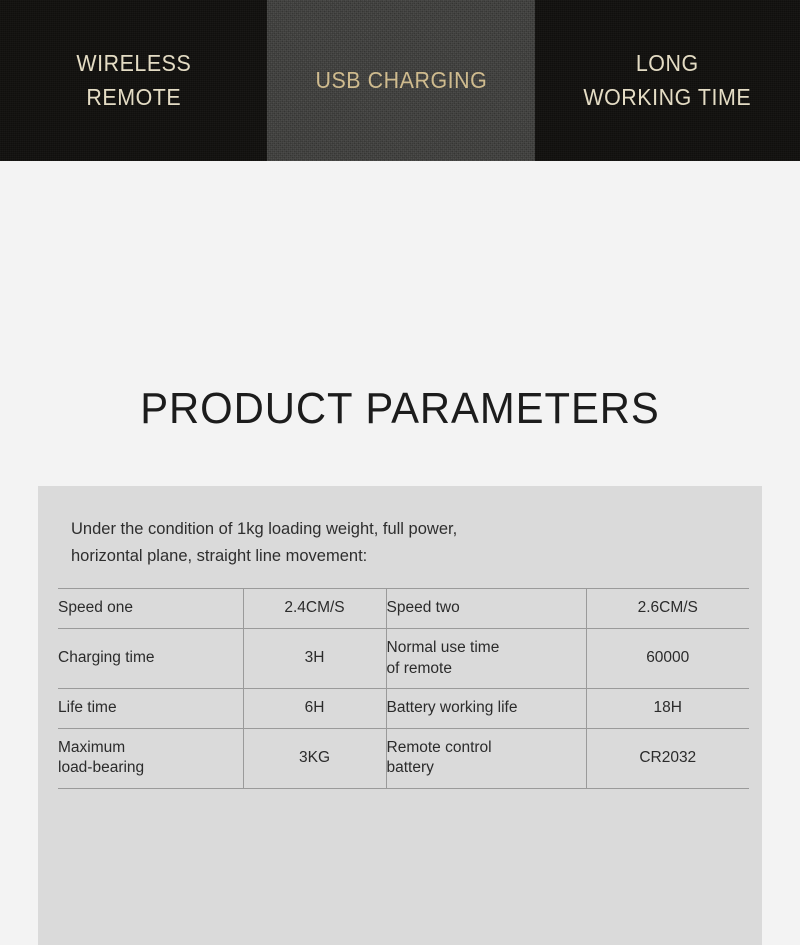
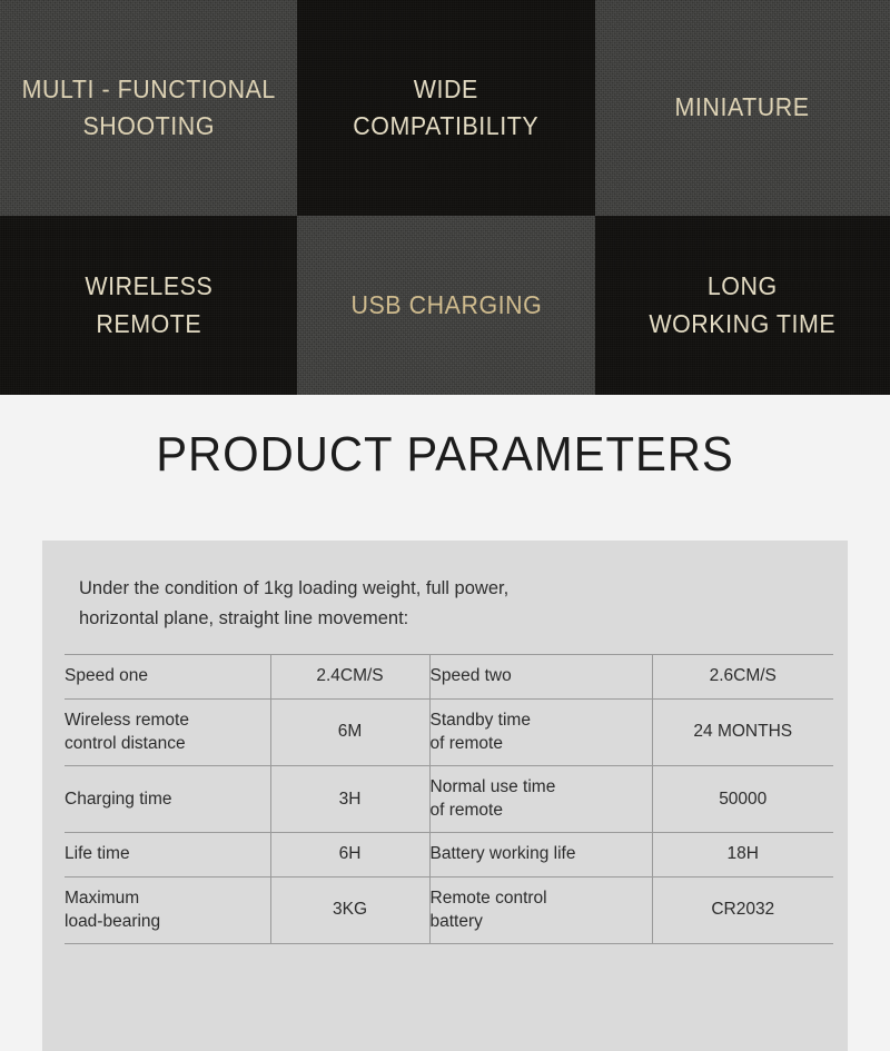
+ MULTI - FUNCTIONAL
+ SHOOTING
+ WIDE
+ COMPATIBILITY
+ MINIATURE
  WIRELESS
  REMOTE
  USB CHARGING
  LONG
  WORKING TIME
  PRODUCT PARAMETERS
  Under the condition of 1kg loading weight, full power,
  horizontal plane, straight line movement:
  Speed one	2.4CM/S	Speed two	2.6CM/S
+ Wireless remote control distance	6M	Standby time of remote	24 MONTHS
- Charging time	3H	Normal use time of remote	60000
+ Charging time	3H	Normal use time of remote	50000
  Life time	6H	Battery working life	18H
  Maximum load-bearing	3KG	Remote control battery	CR2032
